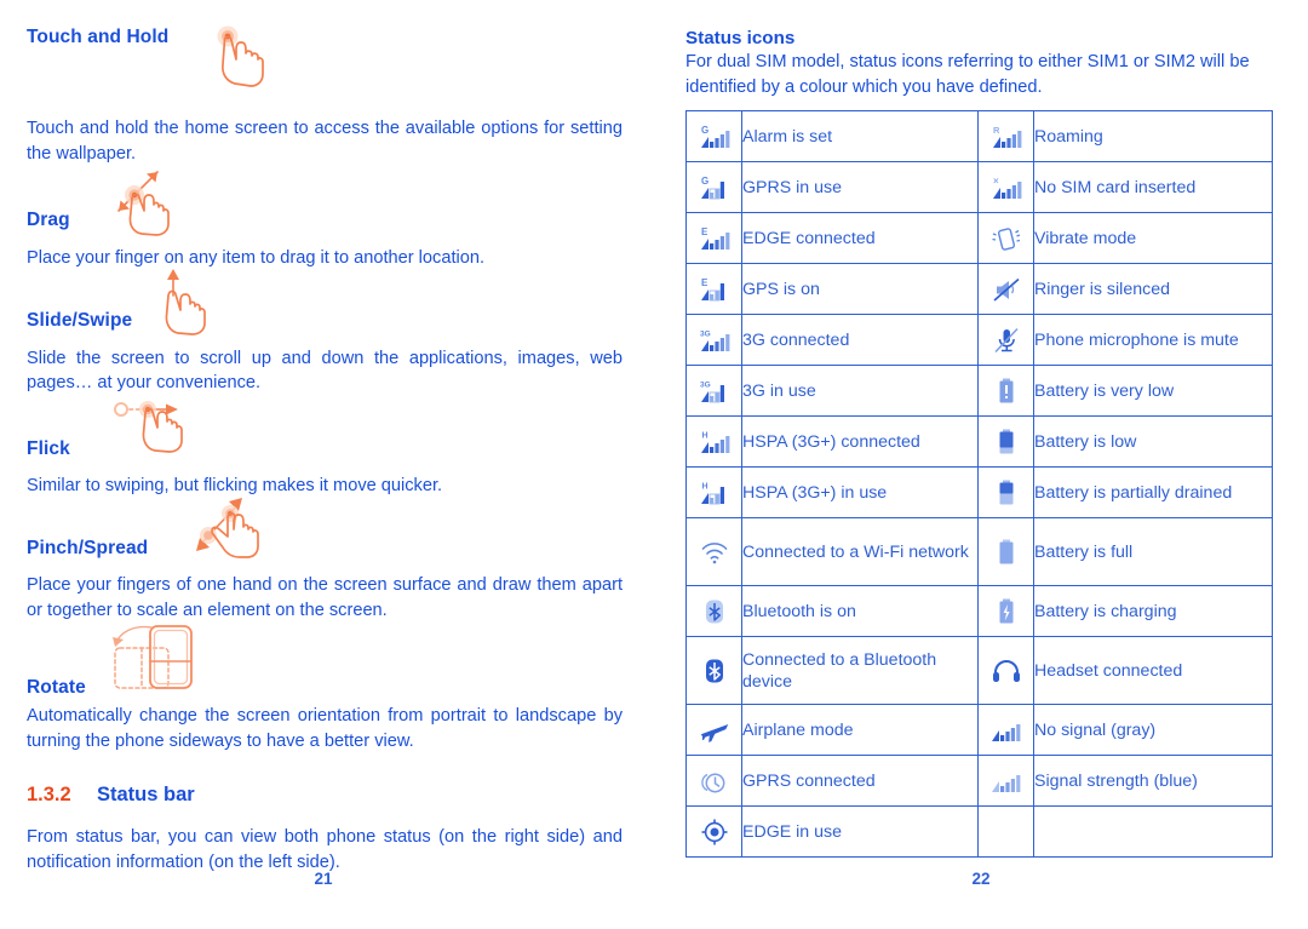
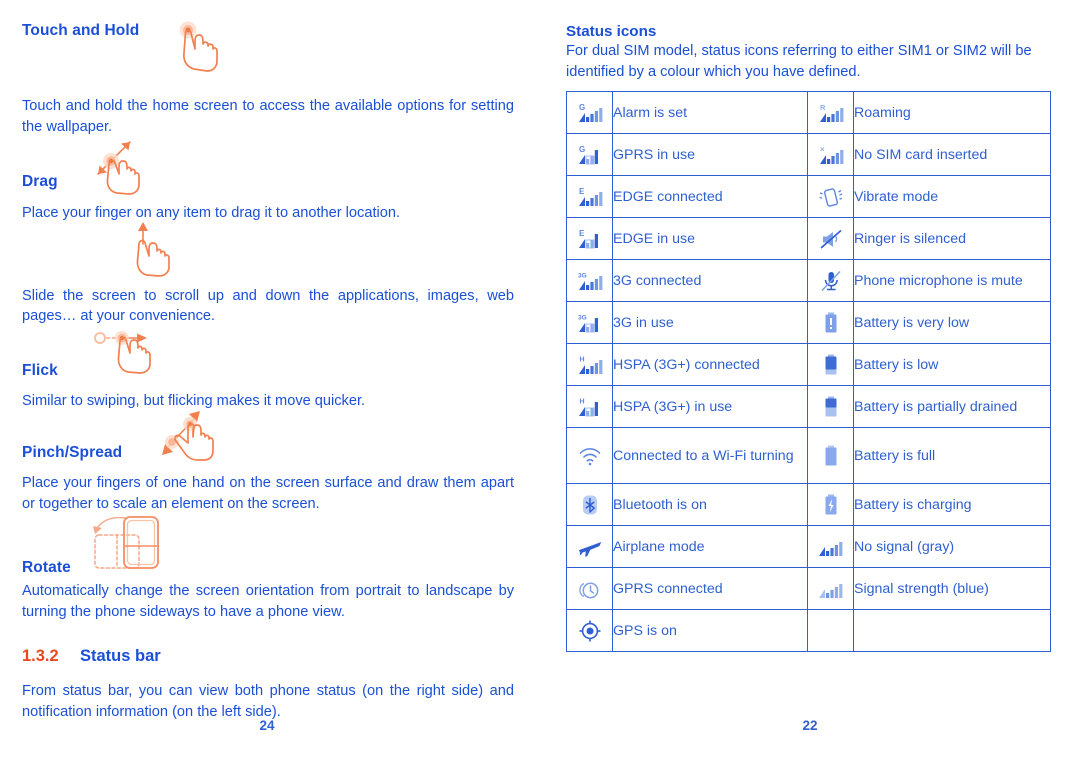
  Touch and Hold
  Touch and hold the home screen to access the available options for setting the wallpaper.
  Drag
  Place your finger on any item to drag it to another location.
- Slide/Swipe
  Slide the screen to scroll up and down the applications, images, web pages… at your convenience.
  Flick
  Similar to swiping, but flicking makes it move quicker.
  Pinch/Spread
  Place your fingers of one hand on the screen surface and draw them apart or together to scale an element on the screen.
  Rotate
- Automatically change the screen orientation from portrait to landscape by turning the phone sideways to have a better view.
+ Automatically change the screen orientation from portrait to landscape by turning the phone sideways to have a phone view.
  1.3.2 Status bar
  From status bar, you can view both phone status (on the right side) and notification information (on the left side).
  Status icons
  For dual SIM model, status icons referring to either SIM1 or SIM2 will be identified by a colour which you have defined.
  G	Alarm is set	R	Roaming
  G	GPRS in use	×	No SIM card inserted
  E	EDGE connected		Vibrate mode
- E	GPS is on		Ringer is silenced
+ E	EDGE in use		Ringer is silenced
  	3G connected		Phone microphone is mute
  	3G in use		Battery is very low
  	HSPA (3G+) connected		Battery is low
  	HSPA (3G+) in use		Battery is partially drained
- 	Connected to a Wi-Fi network		Battery is full
+ 	Connected to a Wi-Fi turning		Battery is full
  	Bluetooth is on		Battery is charging
- 	Connected to a Bluetooth device		Headset connected
  	Airplane mode		No signal (gray)
  	GPRS connected		Signal strength (blue)
- 	EDGE in use
+ 	GPS is on
- 21
+ 24
  22
